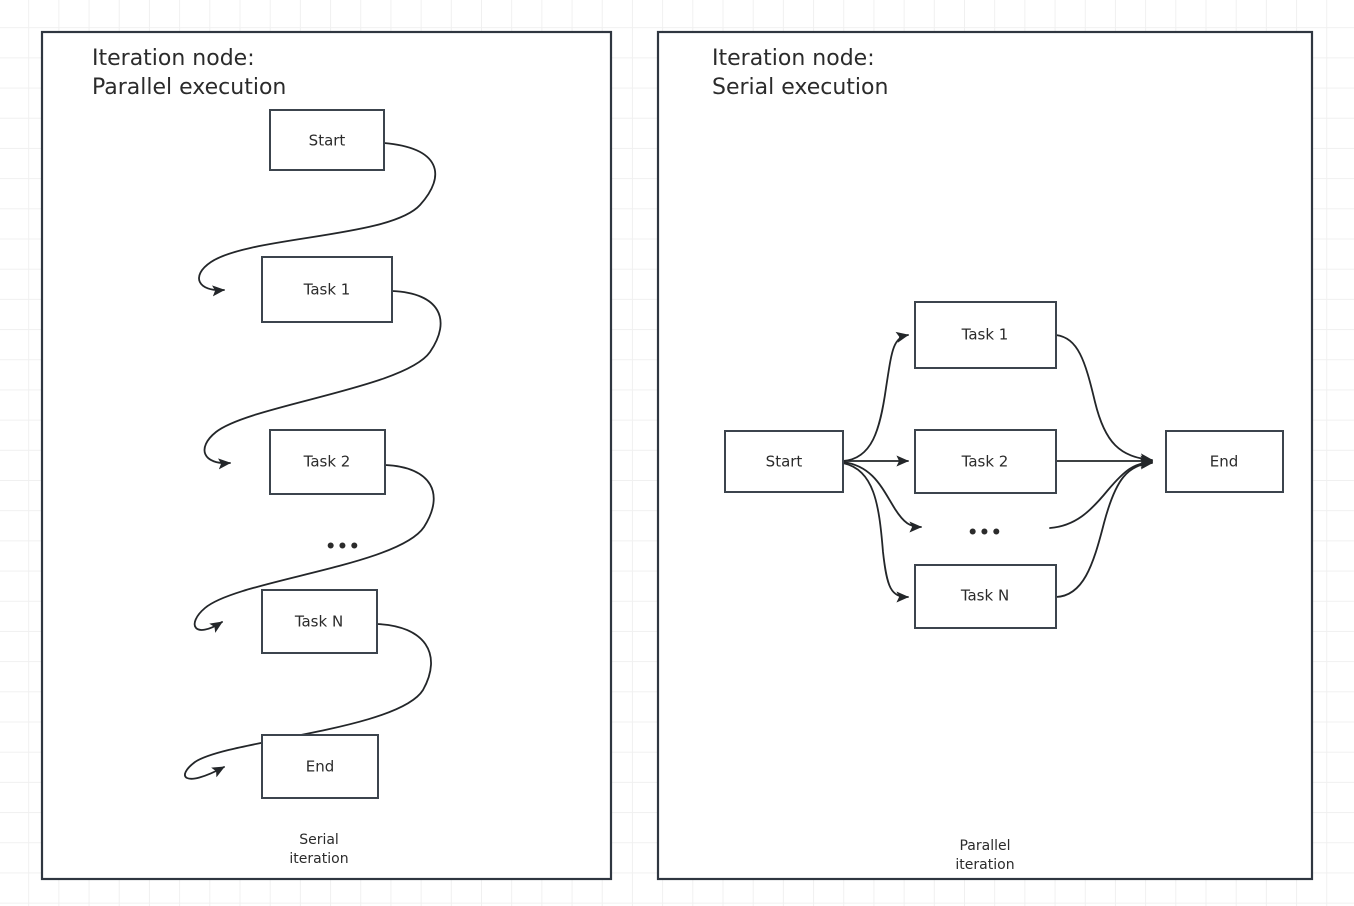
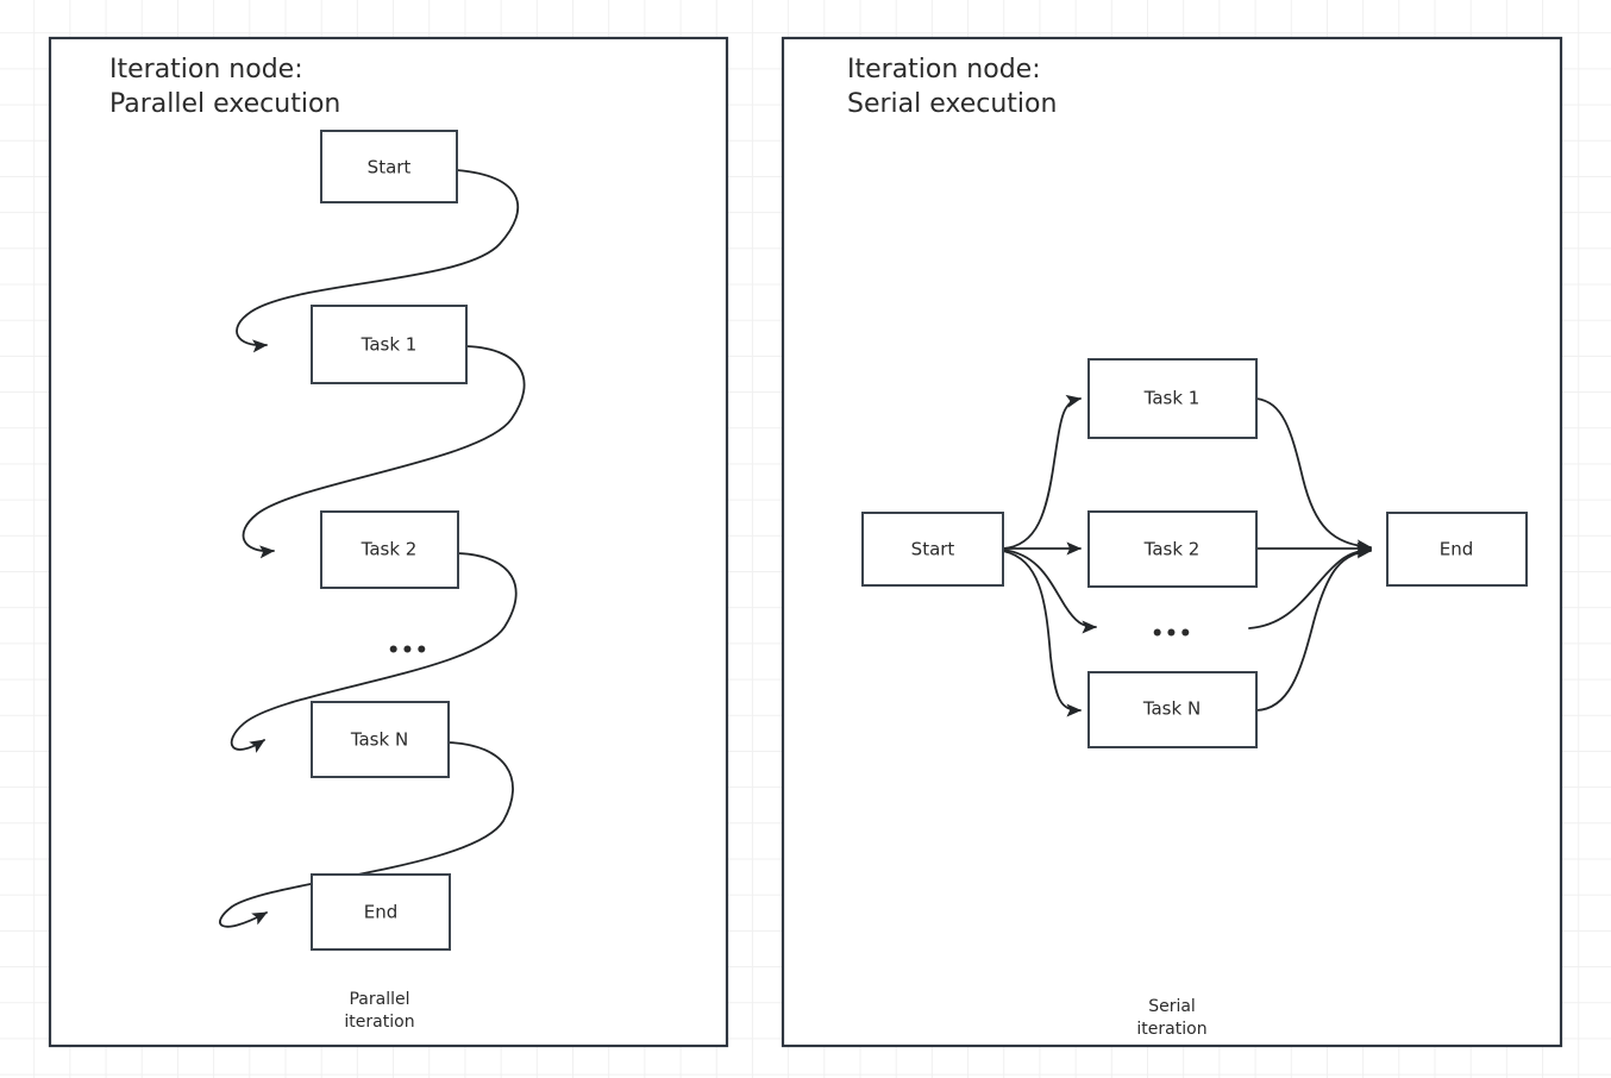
  Iteration node:
  Parallel execution
  Start
  Task 1
  Task 2
  •••
  Task N
  End
- Serial
+ Parallel
  iteration
  Iteration node:
  Serial execution
  Start
  Task 1
  Task 2
  •••
  Task N
  End
- Parallel
+ Serial
  iteration
